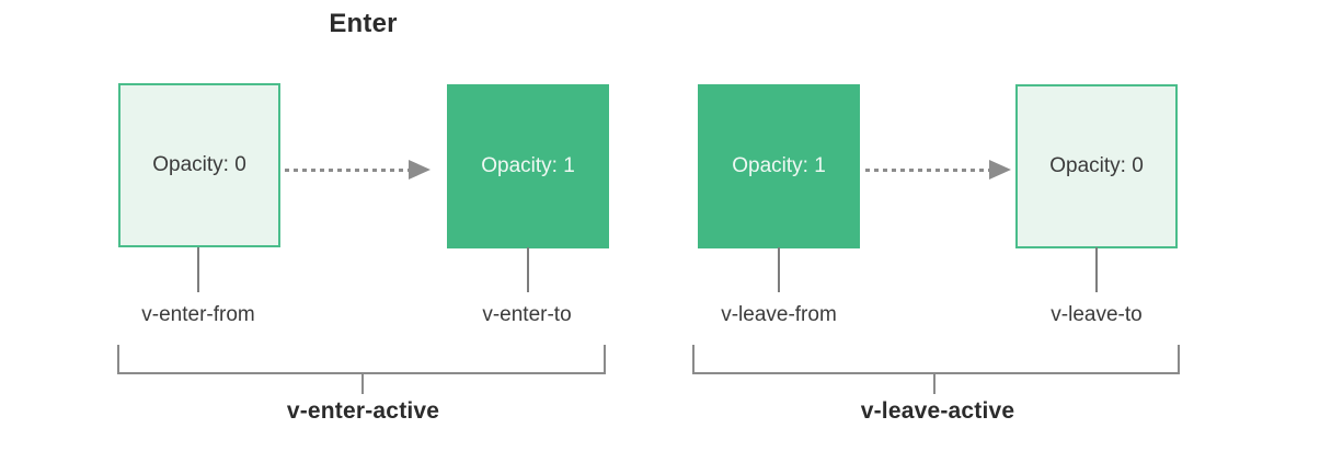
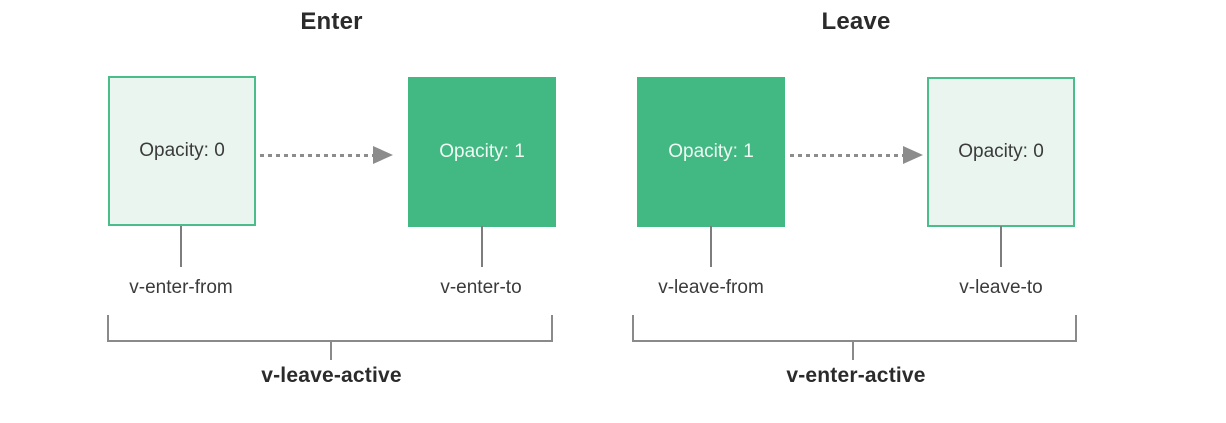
  Enter
  Opacity: 0
  Opacity: 1
  v-enter-from
  v-enter-to
- v-enter-active
+ v-leave-active
+ Leave
  Opacity: 1
  Opacity: 0
  v-leave-from
  v-leave-to
- v-leave-active
+ v-enter-active
